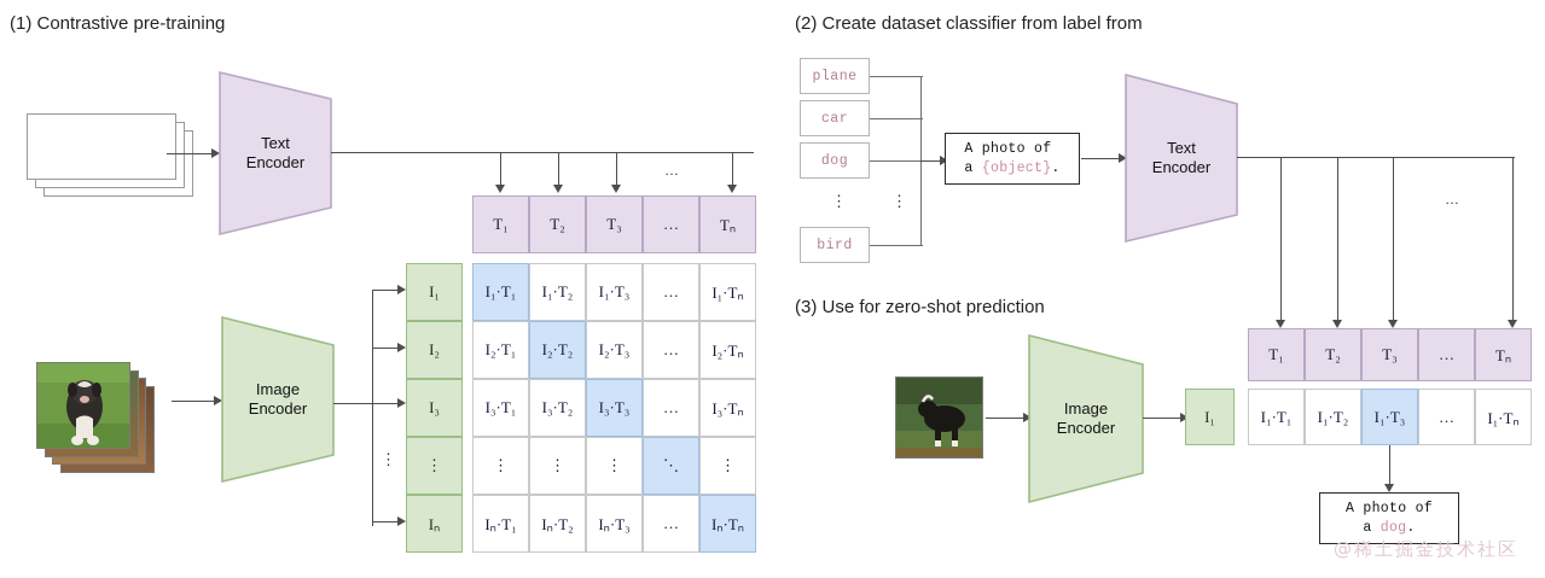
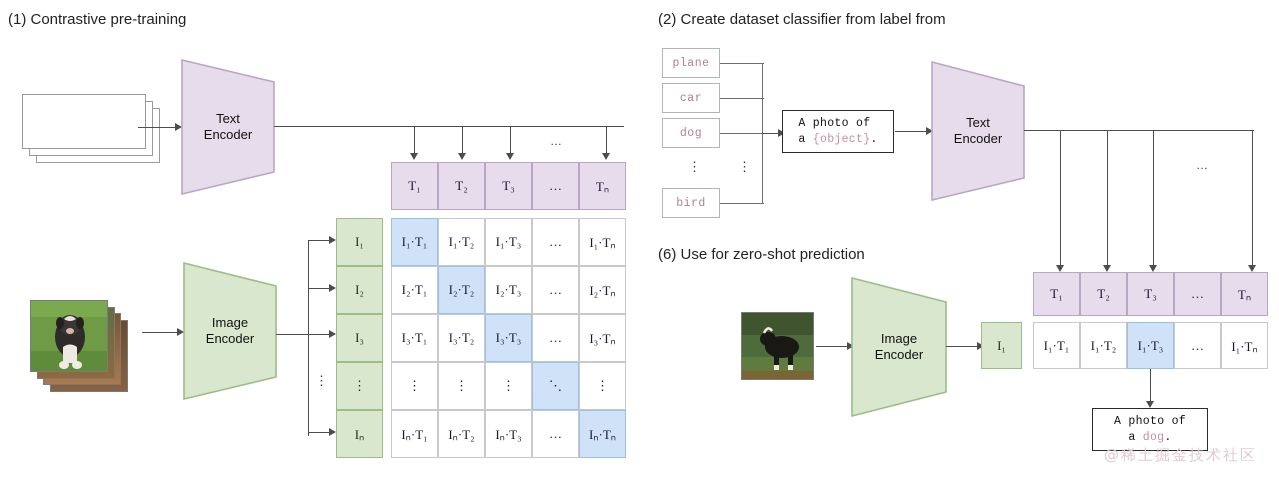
  (1) Contrastive pre-training
  Text
  Encoder
  …
  T₁
  T₂
  T₃
  …
  Tₙ
  Image
  Encoder
  ⋮
  I₁
  I₂
  I₃
  ⋮
  Iₙ
  I₁·T₁
  I₁·T₂
  I₁·T₃
  …
  I₁·Tₙ
  I₂·T₁
  I₂·T₂
  I₂·T₃
  …
  I₂·Tₙ
  I₃·T₁
  I₃·T₂
  I₃·T₃
  …
  I₃·Tₙ
  ⋮
  ⋮
  ⋮
  ⋱
  ⋮
  Iₙ·T₁
  Iₙ·T₂
  Iₙ·T₃
  …
  Iₙ·Tₙ
  (2) Create dataset classifier from label from
  plane
  car
  dog
  bird
  ⋮
  ⋮
  A photo of
  a {object}.
  Text
  Encoder
  …
- (3) Use for zero-shot prediction
+ (6) Use for zero-shot prediction
  Image
  Encoder
  I₁
  T₁
  T₂
  T₃
  …
  Tₙ
  I₁·T₁
  I₁·T₂
  I₁·T₃
  …
  I₁·Tₙ
  A photo of
  a dog.
  @稀土掘金技术社区
